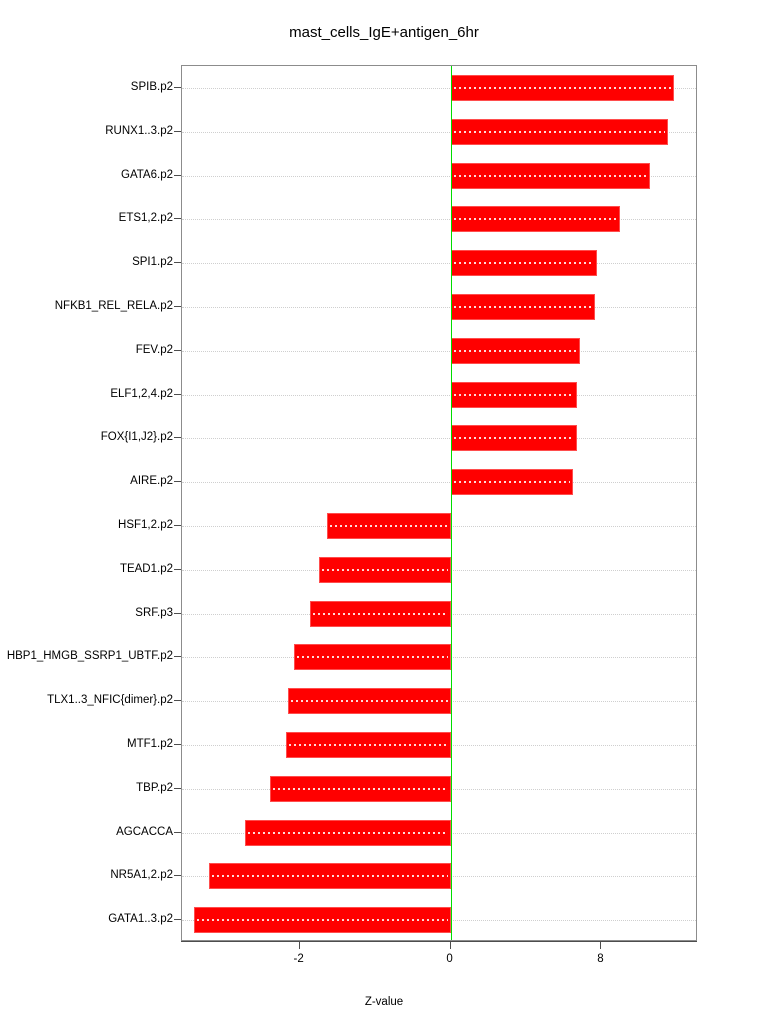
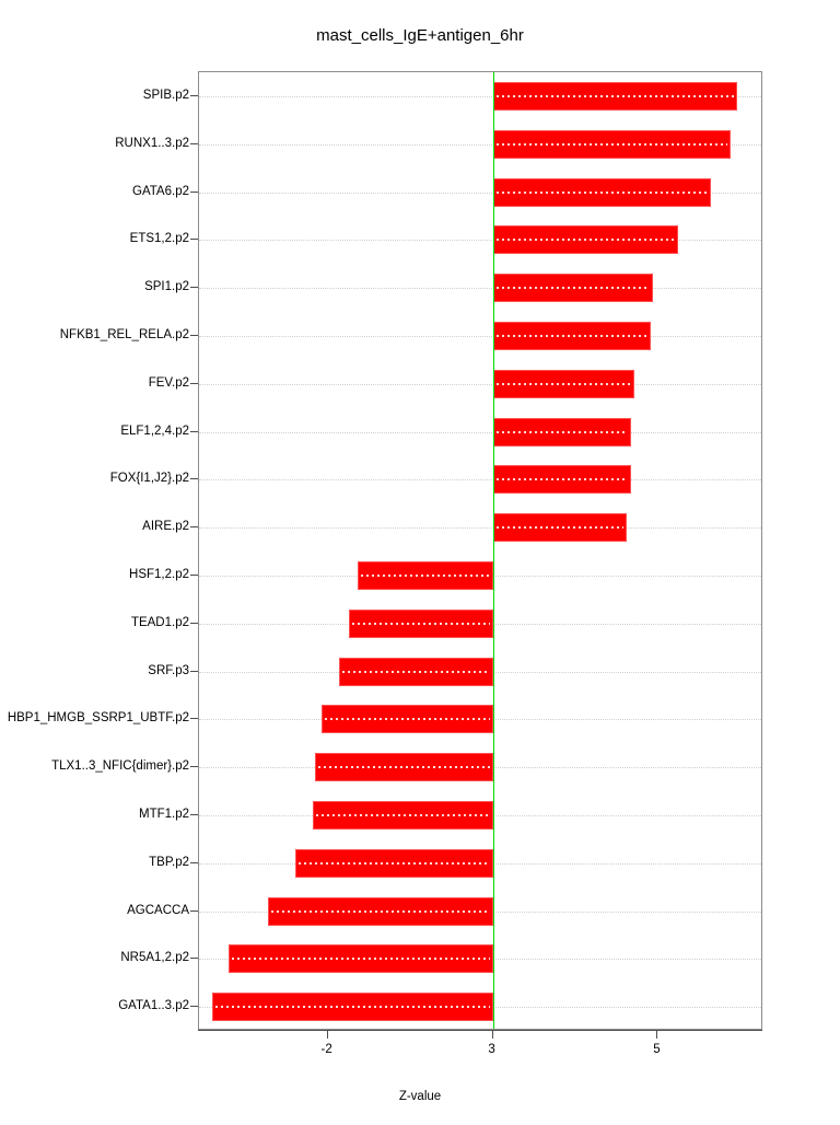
  mast_cells_IgE+antigen_6hr
  SPIB.p2
  RUNX1..3.p2
  GATA6.p2
  ETS1,2.p2
  SPI1.p2
  NFKB1_REL_RELA.p2
  FEV.p2
  ELF1,2,4.p2
  FOX{I1,J2}.p2
  AIRE.p2
  HSF1,2.p2
  TEAD1.p2
  SRF.p3
  HBP1_HMGB_SSRP1_UBTF.p2
  TLX1..3_NFIC{dimer}.p2
  MTF1.p2
  TBP.p2
  AGCACCA
  NR5A1,2.p2
  GATA1..3.p2
  -2
- 0
+ 3
- 8
+ 5
  Z-value
